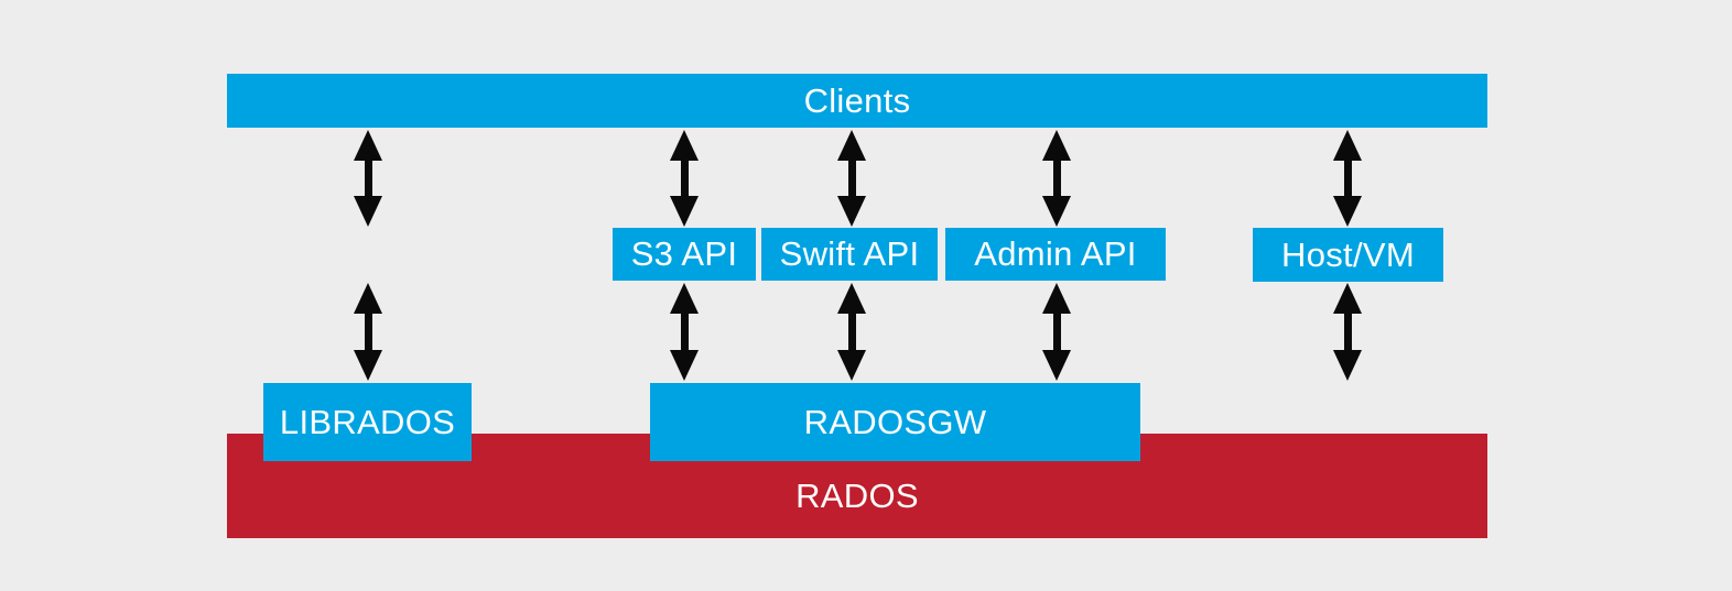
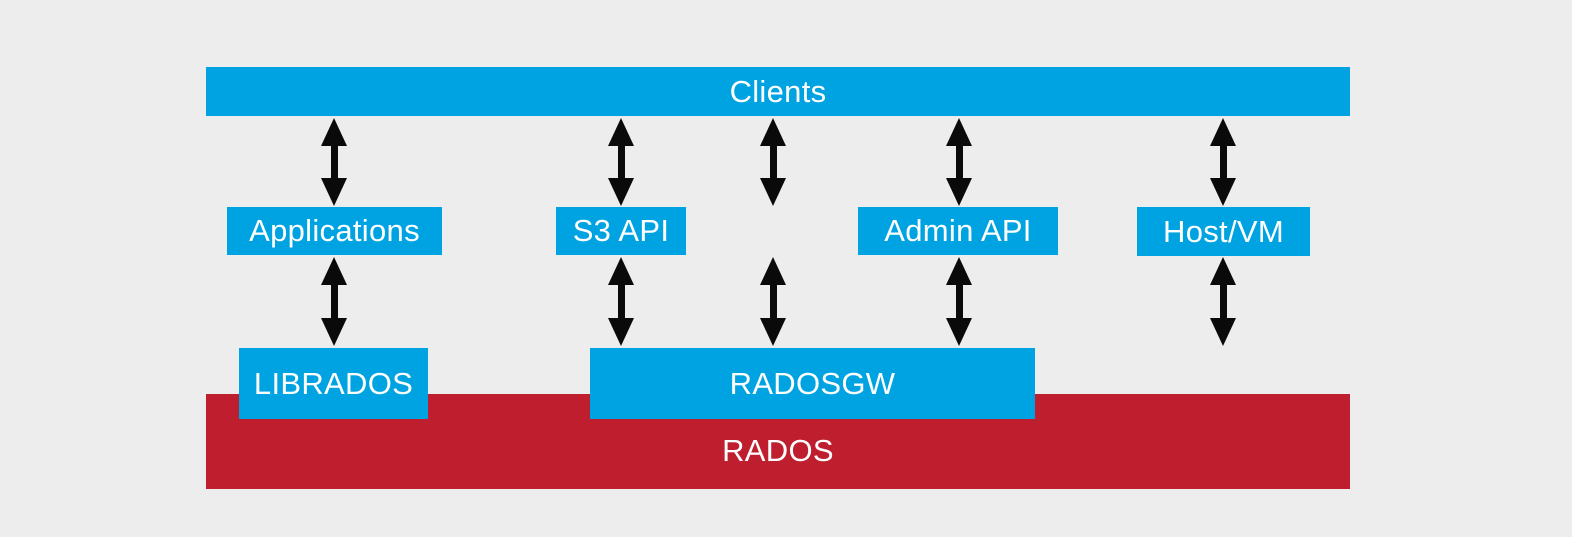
  Clients
+ Applications
  S3 API
- Swift API
  Admin API
  Host/VM
  RADOS
  LIBRADOS
  RADOSGW
